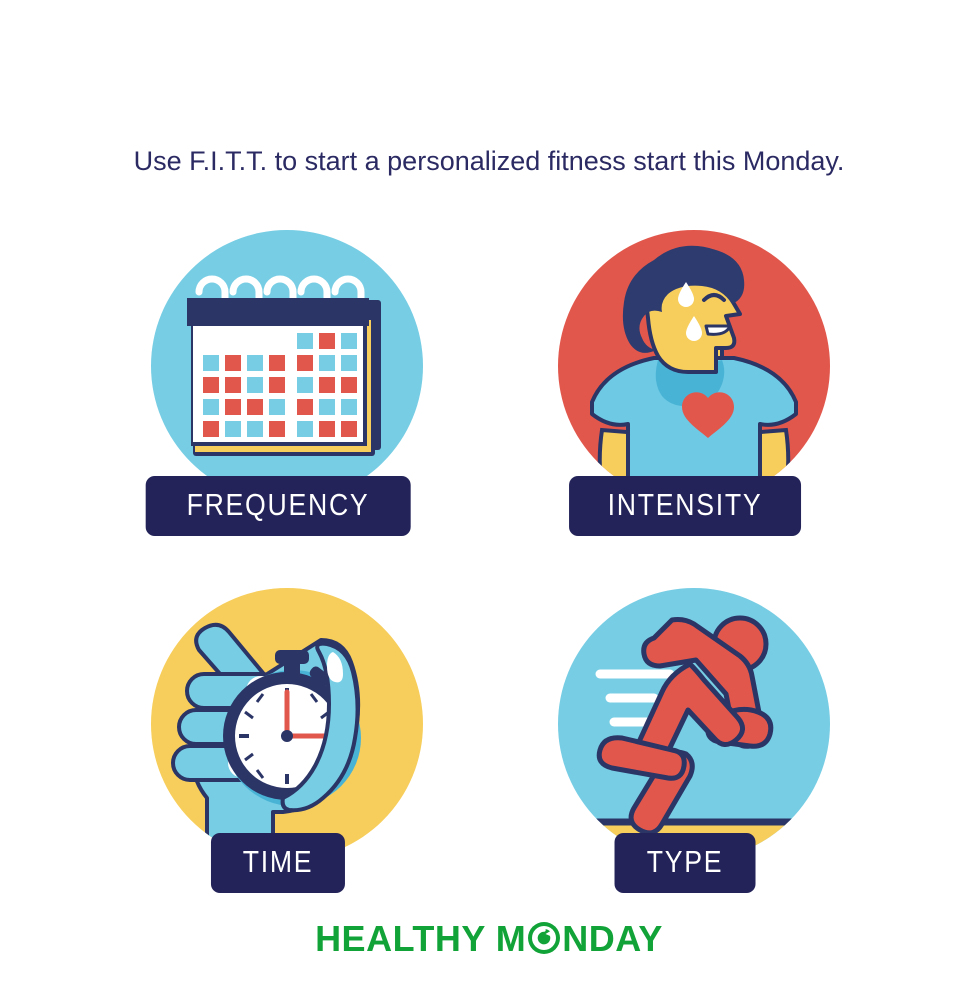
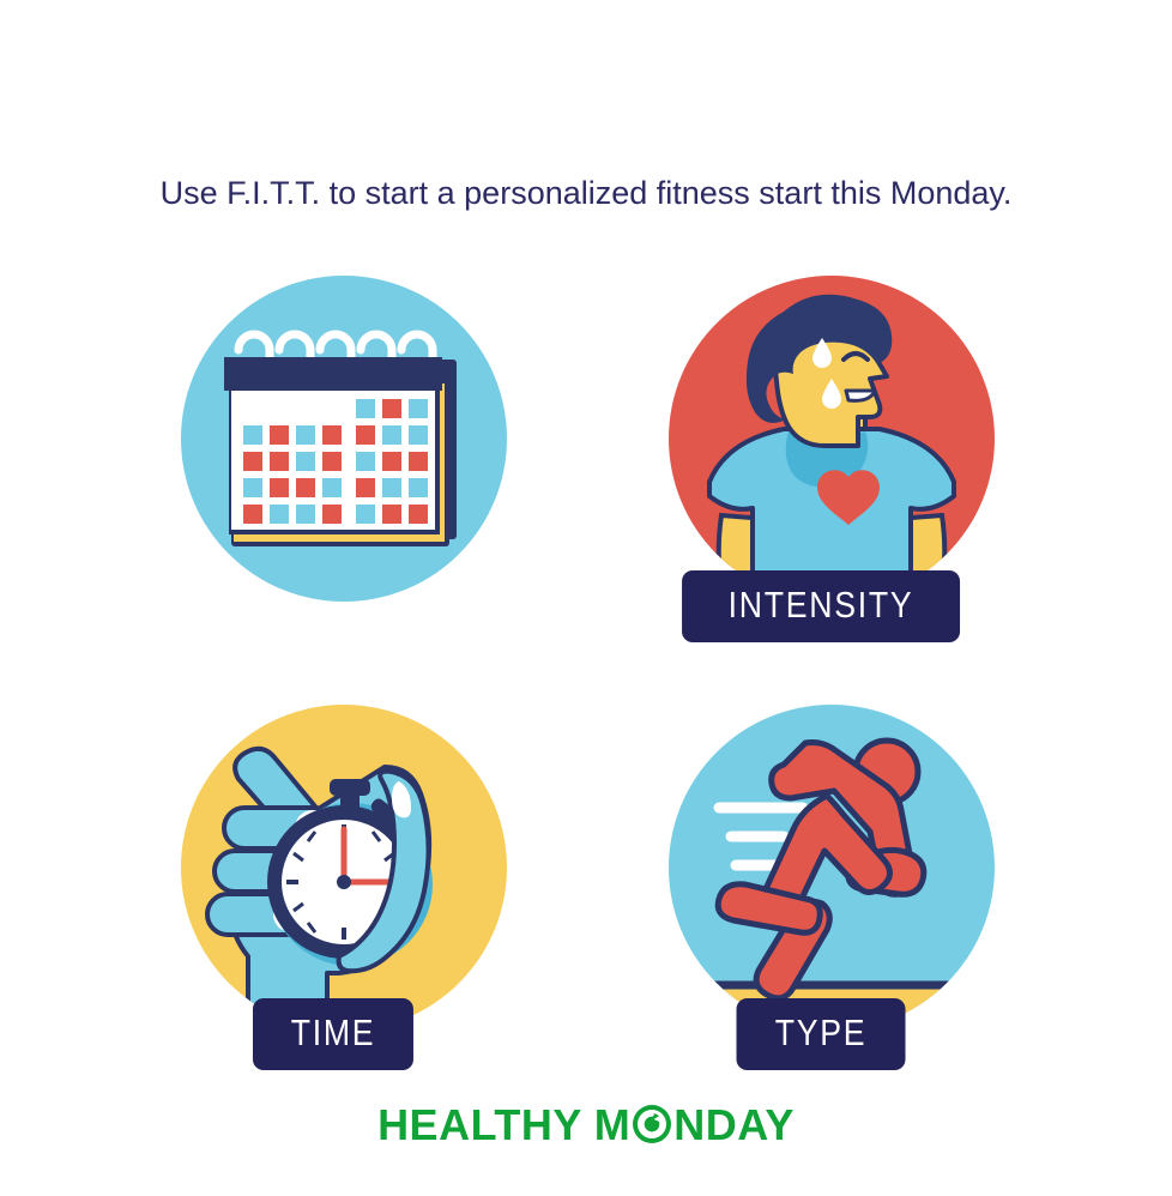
  Use F.I.T.T. to start a personalized fitness start this Monday.
- FREQUENCY
  INTENSITY
  TIME
  TYPE
  HEALTHY M NDAY
